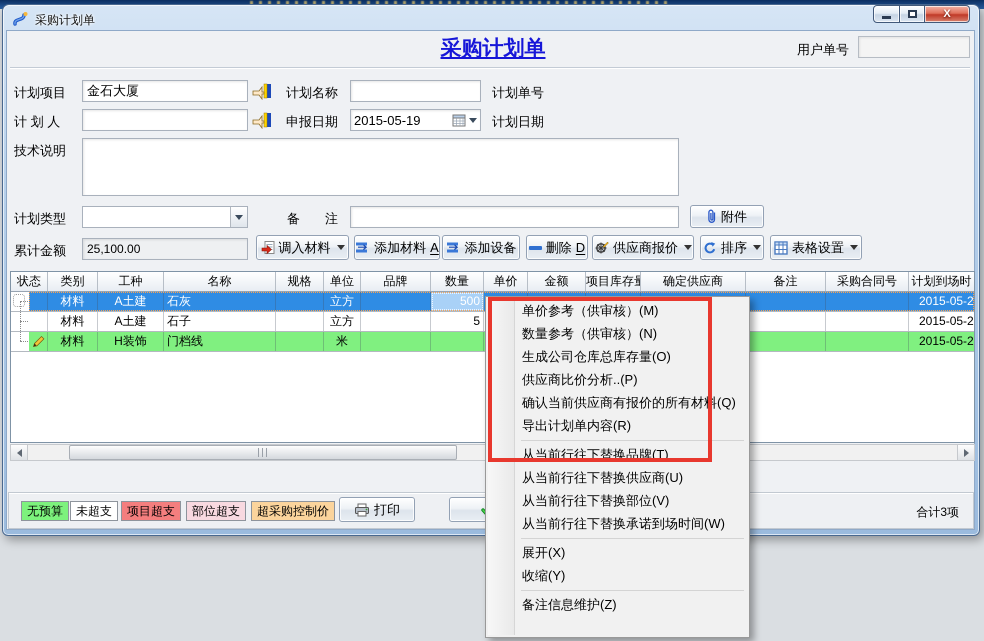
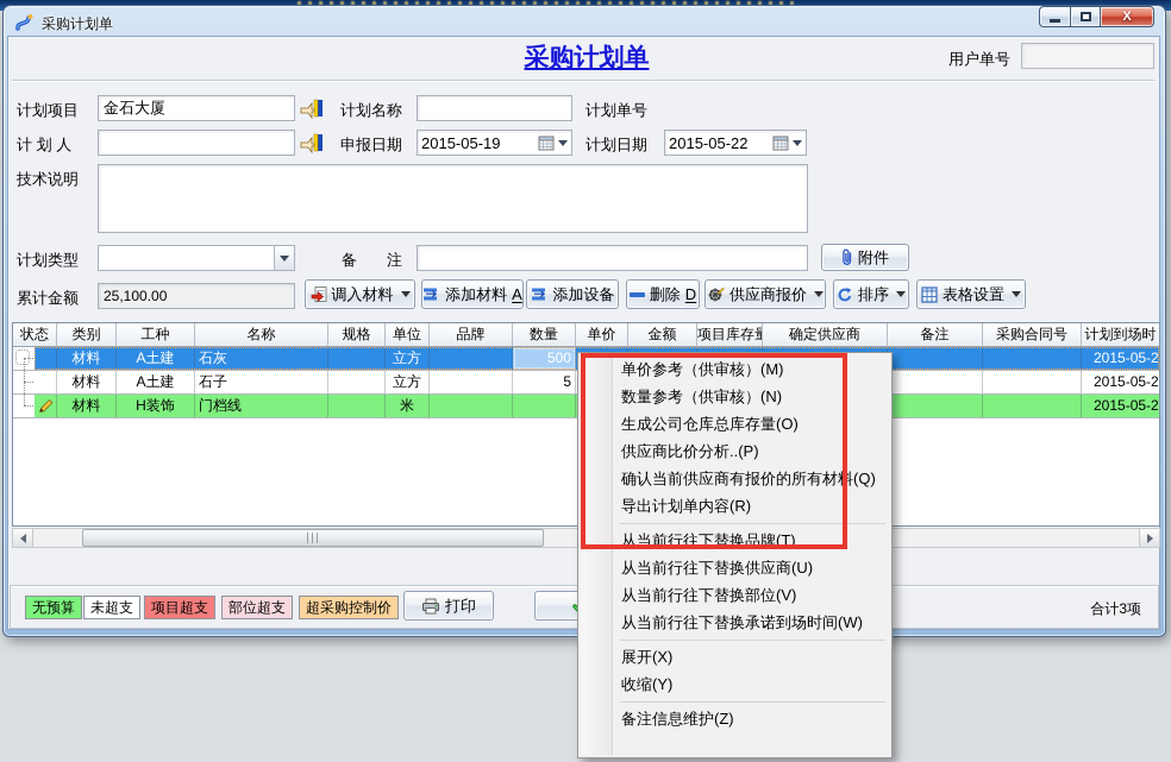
  采购计划单
  X
  采购计划单
  用户单号
  计划项目
  金石大厦
  计划名称
  计划单号
  计 划 人
  申报日期
  2015-05-19
  计划日期
+ 2015-05-22
  技术说明
  计划类型
  备
  注
  附件
  累计金额
  25,100.00
  调入材料
  添加材料
  A
  添加设备
  删除
  D
  供应商报价
  排序
  表格设置
  状态
  类别
  工种
  名称
  规格
  单位
  品牌
  数量
  单价
  金额
  项目库存量
  确定供应商
  备注
  采购合同号
  计划到场时
  材料
  A土建
  石灰
  立方
  500
  2015-05-2
  材料
  A土建
  石子
  立方
  5
  2015-05-2
  材料
  H装饰
  门档线
  米
  2015-05-2
  无预算
  未超支
  项目超支
  部位超支
  超采购控制价
  打印
  合计3项
  单价参考（供审核）(M)
  数量参考（供审核）(N)
  生成公司仓库总库存量(O)
  供应商比价分析..(P)
  确认当前供应商有报价的所有材料(Q)
  导出计划单内容(R)
  从当前行往下替换品牌(T)
  从当前行往下替换供应商(U)
  从当前行往下替换部位(V)
  从当前行往下替换承诺到场时间(W)
  展开(X)
  收缩(Y)
  备注信息维护(Z)
